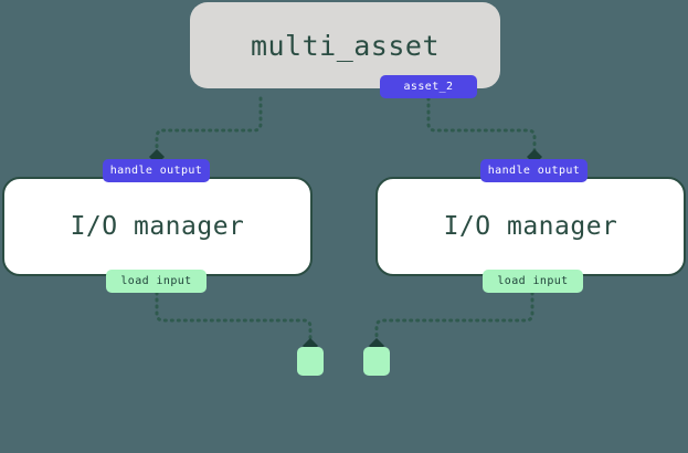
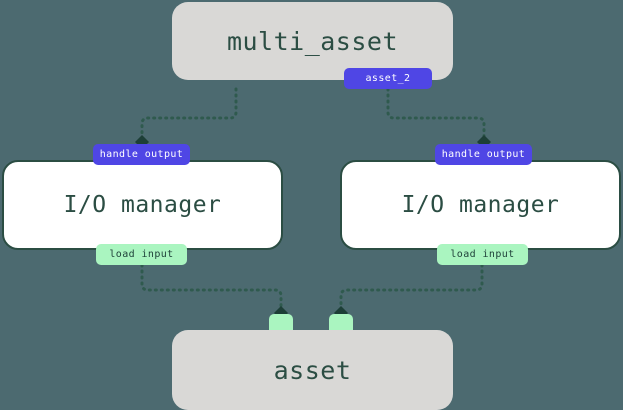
  multi_asset
  asset_2
  I/O manager
  handle output
  load input
  I/O manager
  handle output
  load input
+ asset
